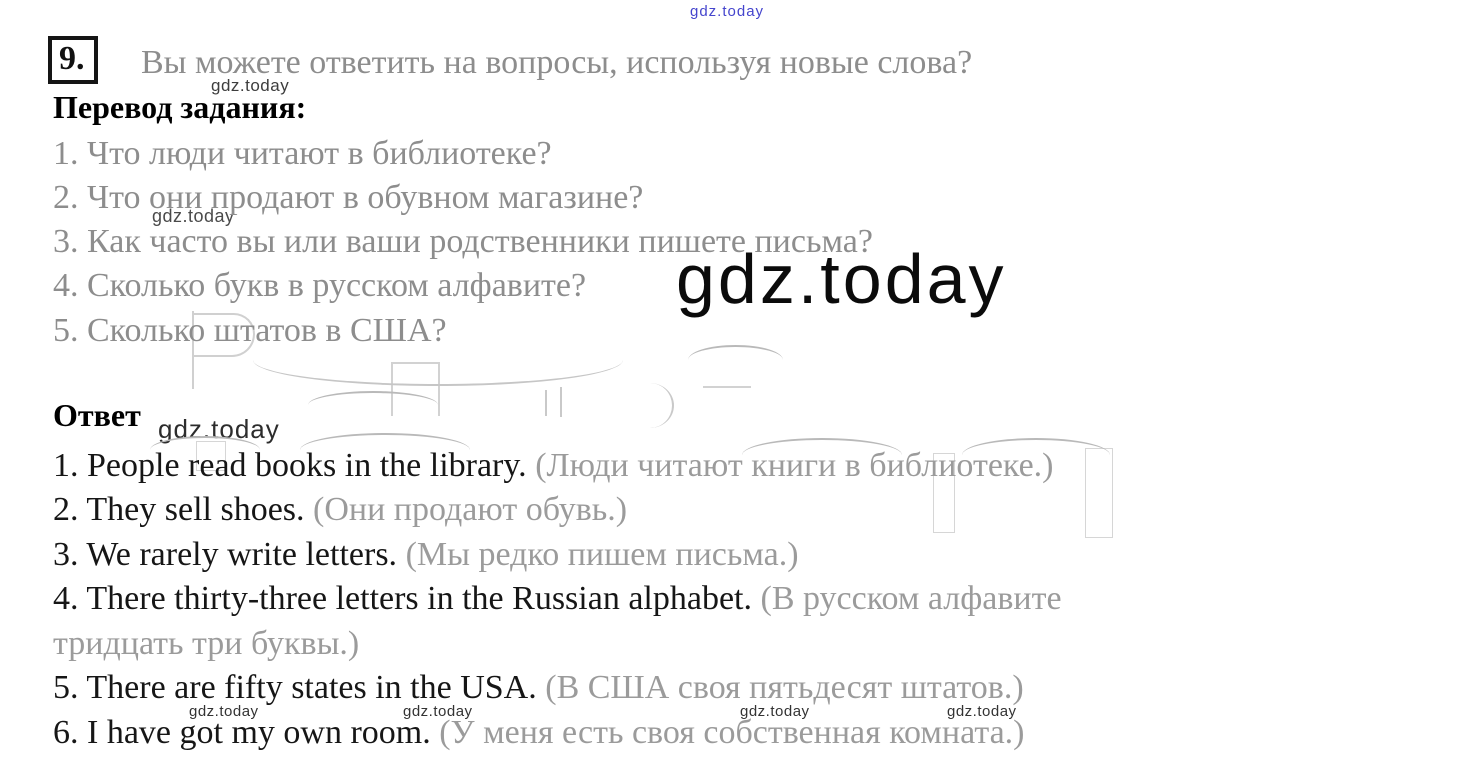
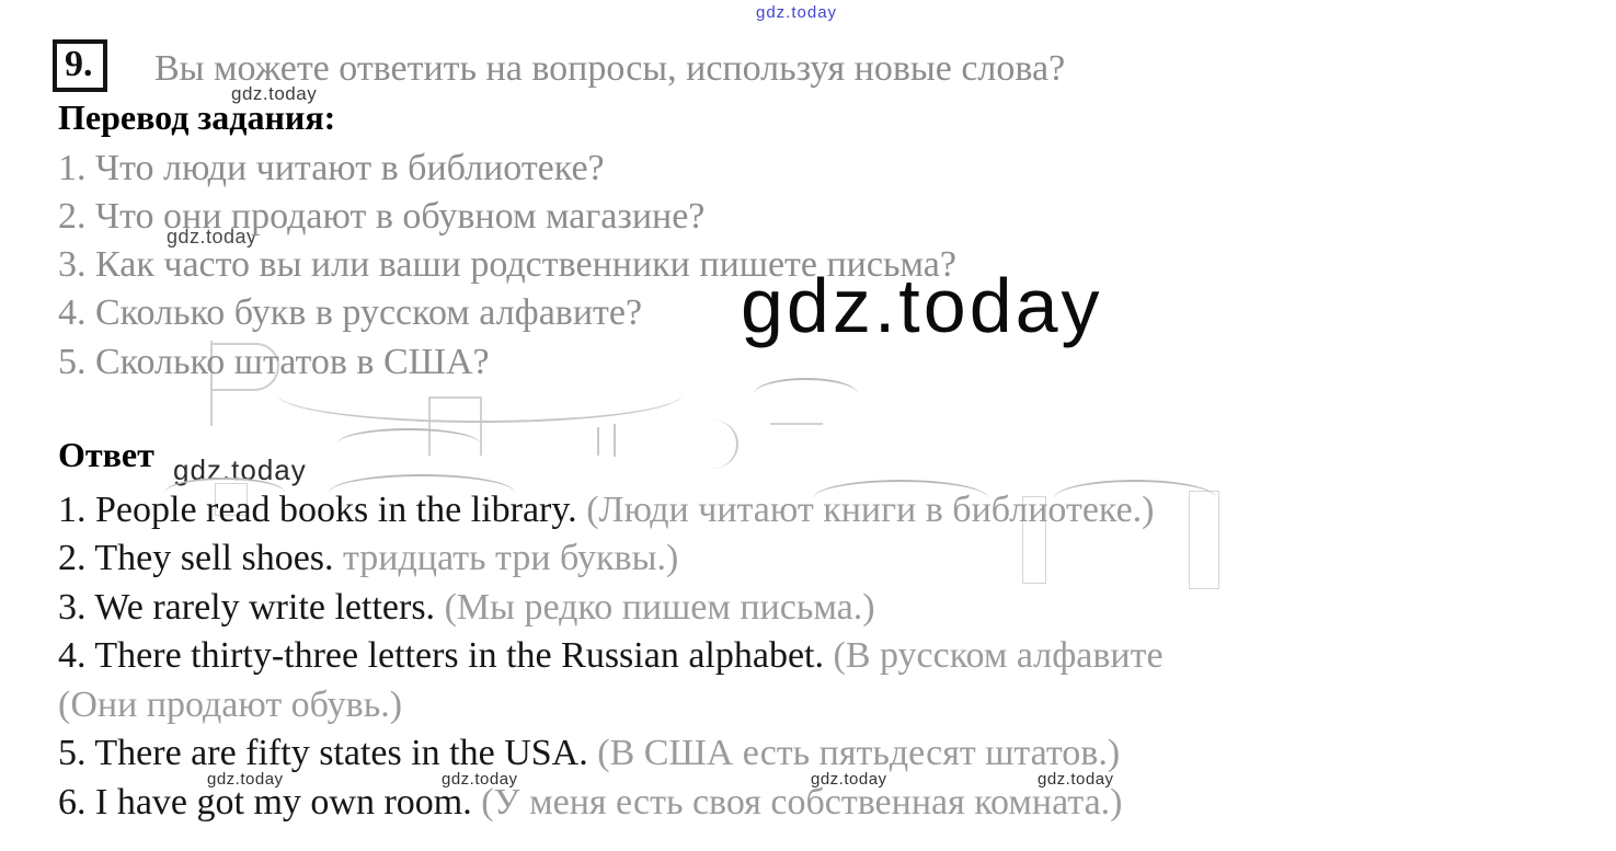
  gdz.today
  gdz.today
  gdz.today
  gdz.today
  gdz.today
  gdz.today
  gdz.today
  gdz.today
  gdz.today
  9.
  Вы можете ответить на вопросы, используя новые слова?
  Перевод задания:
  1. Что люди читают в библиотеке?
  2. Что они продают в обувном магазине?
  3. Как часто вы или ваши родственники пишете письма?
  4. Сколько букв в русском алфавите?
  5. Сколько штатов в США?
  Ответ
  1. People read books in the library. (Люди читают книги в библиотеке.)
- 2. They sell shoes. (Они продают обувь.)
+ 2. They sell shoes. тридцать три буквы.)
  3. We rarely write letters. (Мы редко пишем письма.)
  4. There thirty-three letters in the Russian alphabet. (В русском алфавите
- тридцать три буквы.)
+ (Они продают обувь.)
- 5. There are fifty states in the USA. (В США своя пятьдесят штатов.)
+ 5. There are fifty states in the USA. (В США есть пятьдесят штатов.)
  6. I have got my own room. (У меня есть своя собственная комната.)
